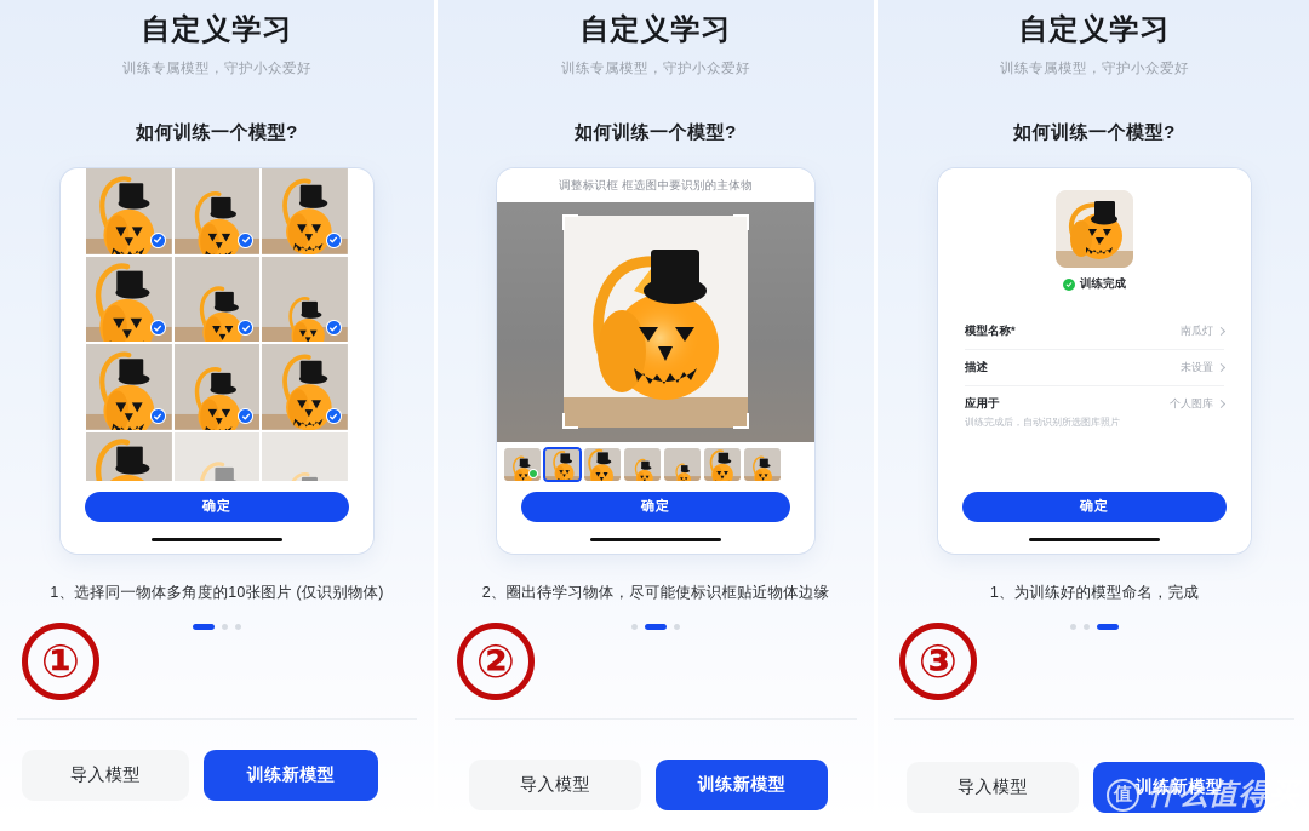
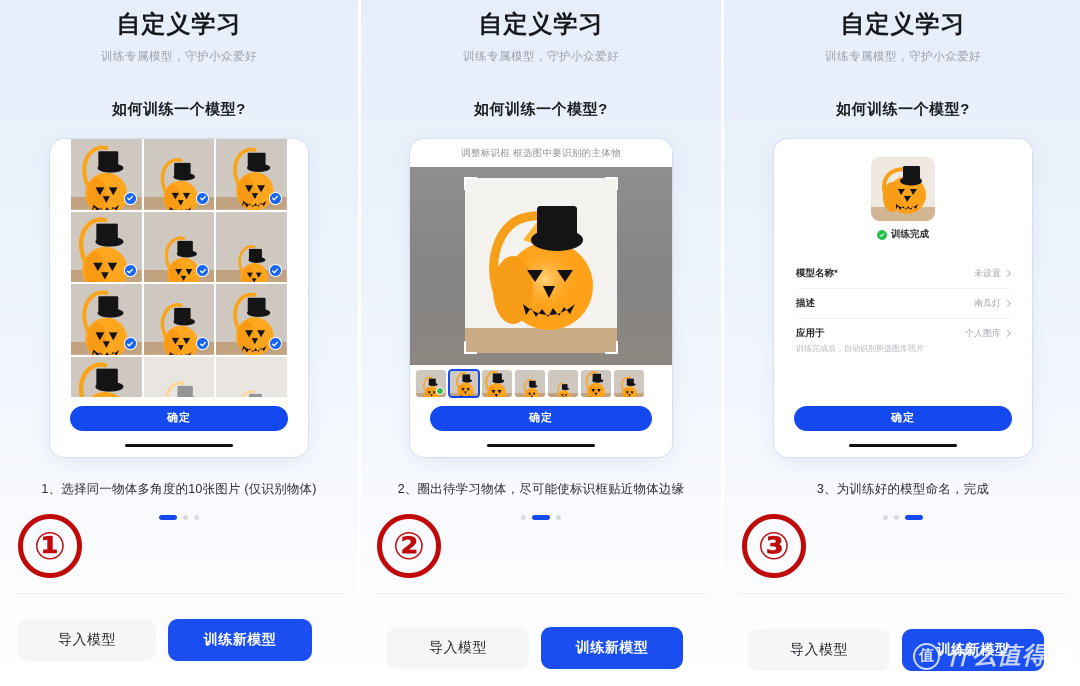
  自定义学习
  训练专属模型，守护小众爱好
  如何训练一个模型?
  确定
  1、选择同一物体多角度的10张图片 (仅识别物体)
  ①
  导入模型
  训练新模型
  自定义学习
  训练专属模型，守护小众爱好
  如何训练一个模型?
  调整标识框 框选图中要识别的主体物
  确定
  2、圈出待学习物体，尽可能使标识框贴近物体边缘
  ②
  导入模型
  训练新模型
  自定义学习
  训练专属模型，守护小众爱好
  如何训练一个模型?
  训练完成
  模型名称*
- 南瓜灯
+ 未设置
  描述
- 未设置
+ 南瓜灯
  应用于
  个人图库
  训练完成后，自动识别所选图库照片
  确定
- 1、为训练好的模型命名，完成
+ 3、为训练好的模型命名，完成
  ③
  导入模型
  训练新模型
  值
  什么值得买
